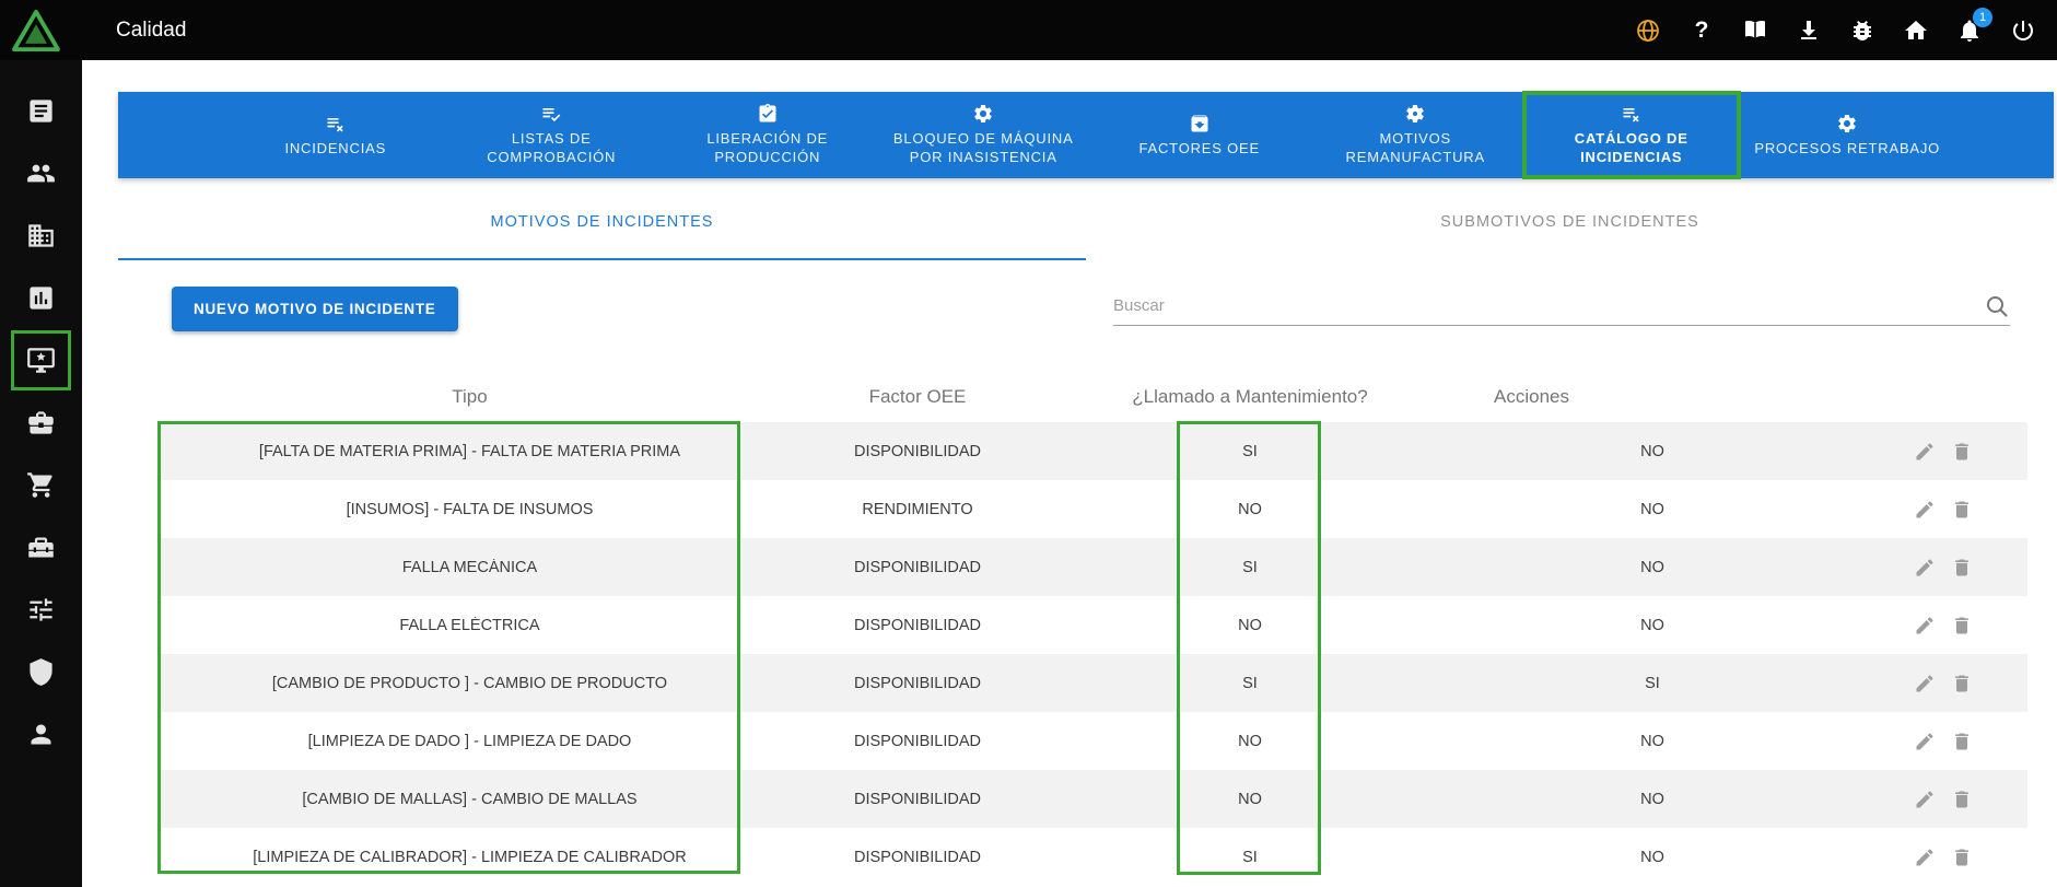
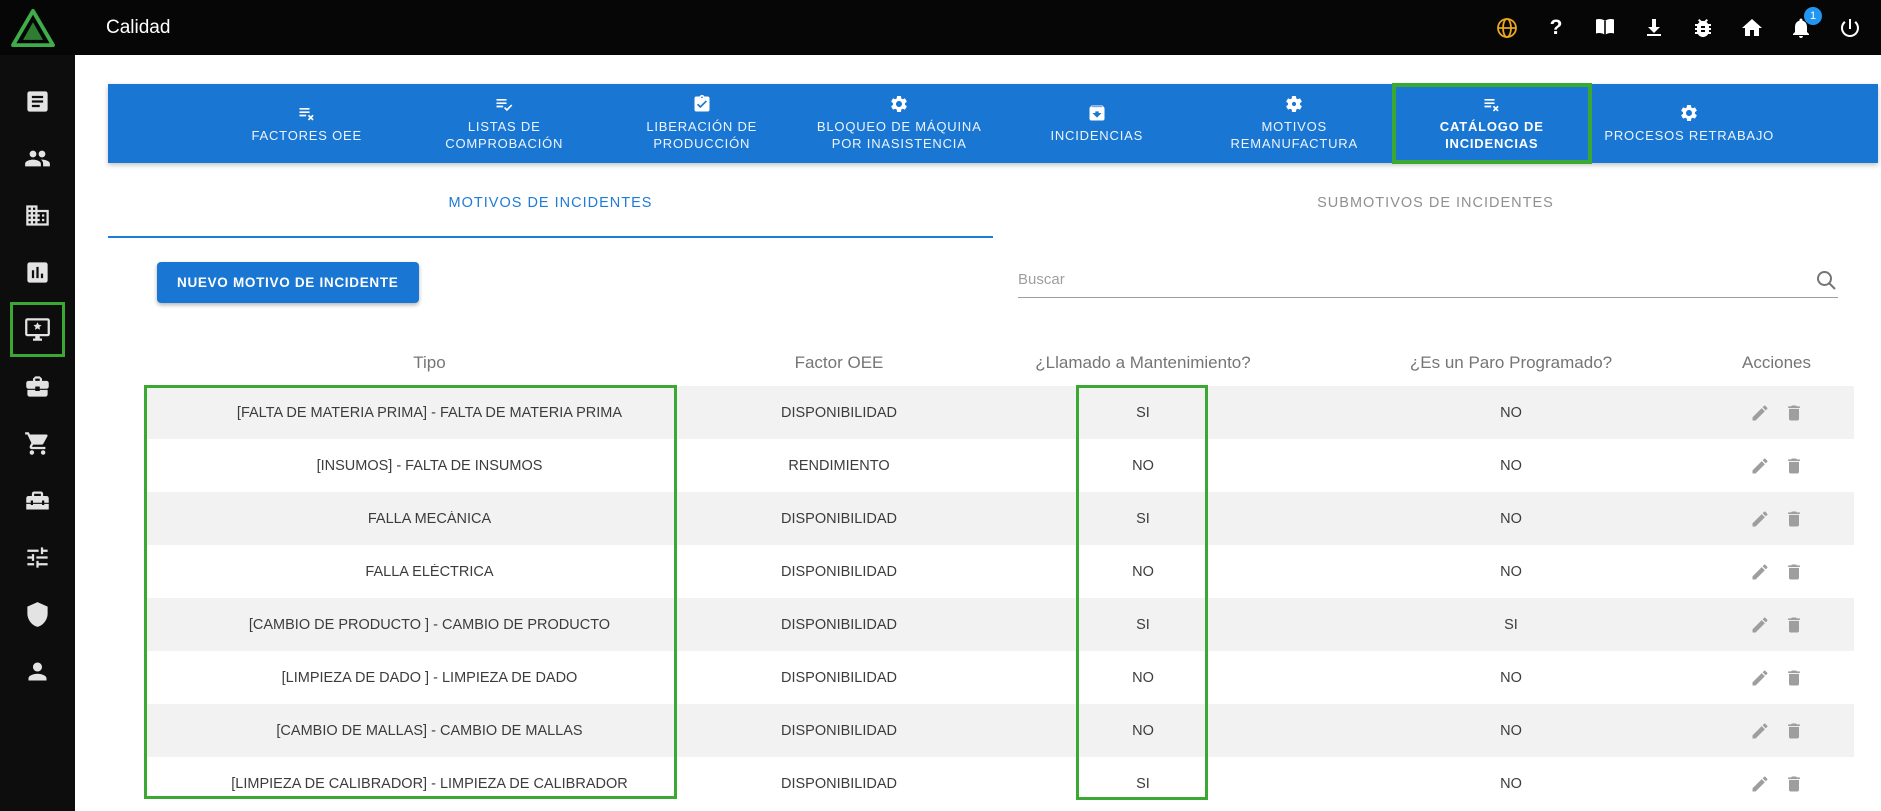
  Calidad
  ?
  1
- INCIDENCIAS
+ FACTORES OEE
  LISTAS DE COMPROBACIÓN
  LIBERACIÓN DE PRODUCCIÓN
  BLOQUEO DE MÁQUINA POR INASISTENCIA
- FACTORES OEE
+ INCIDENCIAS
  MOTIVOS REMANUFACTURA
  CATÁLOGO DE INCIDENCIAS
  PROCESOS RETRABAJO
  MOTIVOS DE INCIDENTES
  SUBMOTIVOS DE INCIDENTES
  NUEVO MOTIVO DE INCIDENTE
  Buscar
  Tipo
  Factor OEE
  ¿Llamado a Mantenimiento?
+ ¿Es un Paro Programado?
  Acciones
  [FALTA DE MATERIA PRIMA] - FALTA DE MATERIA PRIMA
  DISPONIBILIDAD
  SI
  NO
  [INSUMOS] - FALTA DE INSUMOS
  RENDIMIENTO
  NO
  NO
  FALLA MECÁNICA
  DISPONIBILIDAD
  SI
  NO
  FALLA ELÉCTRICA
  DISPONIBILIDAD
  NO
  NO
  [CAMBIO DE PRODUCTO ] - CAMBIO DE PRODUCTO
  DISPONIBILIDAD
  SI
  SI
  [LIMPIEZA DE DADO ] - LIMPIEZA DE DADO
  DISPONIBILIDAD
  NO
  NO
  [CAMBIO DE MALLAS] - CAMBIO DE MALLAS
  DISPONIBILIDAD
  NO
  NO
  [LIMPIEZA DE CALIBRADOR] - LIMPIEZA DE CALIBRADOR
  DISPONIBILIDAD
  SI
  NO
